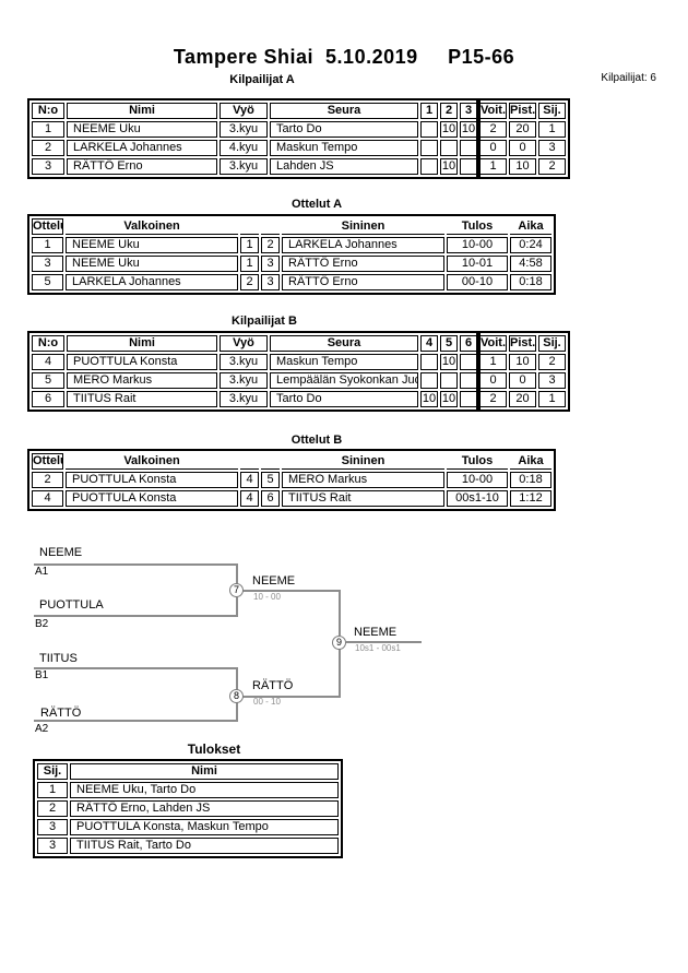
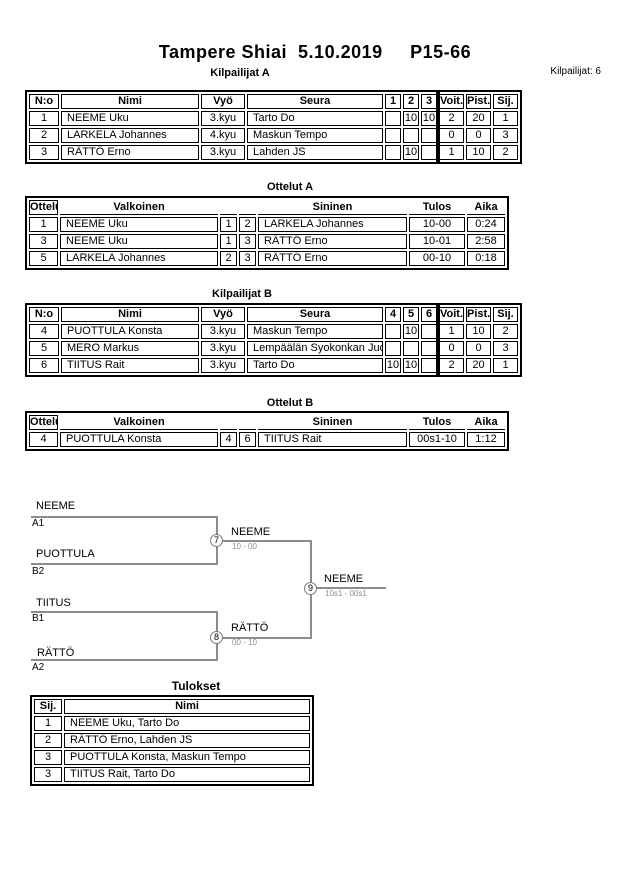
  Tampere Shiai 5.10.2019 P15-66
  Kilpailijat: 6
  Kilpailijat A
  N:o	Nimi	Vyö	Seura	1	2	3	Voit.	Pist.	Sij.
  1	NEEME Uku	3.kyu	Tarto Do		10	10	2	20	1
  2	LARKELA Johannes	4.kyu	Maskun Tempo				0	0	3
  3	RÄTTÖ Erno	3.kyu	Lahden JS		10		1	10	2
  Ottelut A
  Ottel	Valkoinen			Sininen	Tulos	Aika
  1	NEEME Uku	1	2	LARKELA Johannes	10-00	0:24
- 3	NEEME Uku	1	3	RÄTTÖ Erno	10-01	4:58
+ 3	NEEME Uku	1	3	RÄTTÖ Erno	10-01	2:58
  5	LARKELA Johannes	2	3	RÄTTÖ Erno	00-10	0:18
  Kilpailijat B
  N:o	Nimi	Vyö	Seura	4	5	6	Voit.	Pist.	Sij.
  4	PUOTTULA Konsta	3.kyu	Maskun Tempo		10		1	10	2
  5	MERO Markus	3.kyu	Lempäälän Syokonkan Jud				0	0	3
  6	TIITUS Rait	3.kyu	Tarto Do	10	10		2	20	1
  Ottelut B
  Ottel	Valkoinen			Sininen	Tulos	Aika
- 2	PUOTTULA Konsta	4	5	MERO Markus	10-00	0:18
  4	PUOTTULA Konsta	4	6	TIITUS Rait	00s1-10	1:12
  NEEME
  A1
  PUOTTULA
  B2
  7
  NEEME
  10 - 00
  9
  NEEME
  10s1 - 00s1
  TIITUS
  B1
  RÄTTÖ
  A2
  8
  RÄTTÖ
  00 - 10
  Tulokset
  Sij.	Nimi
  1	NEEME Uku, Tarto Do
  2	RÄTTÖ Erno, Lahden JS
  3	PUOTTULA Konsta, Maskun Tempo
  3	TIITUS Rait, Tarto Do
